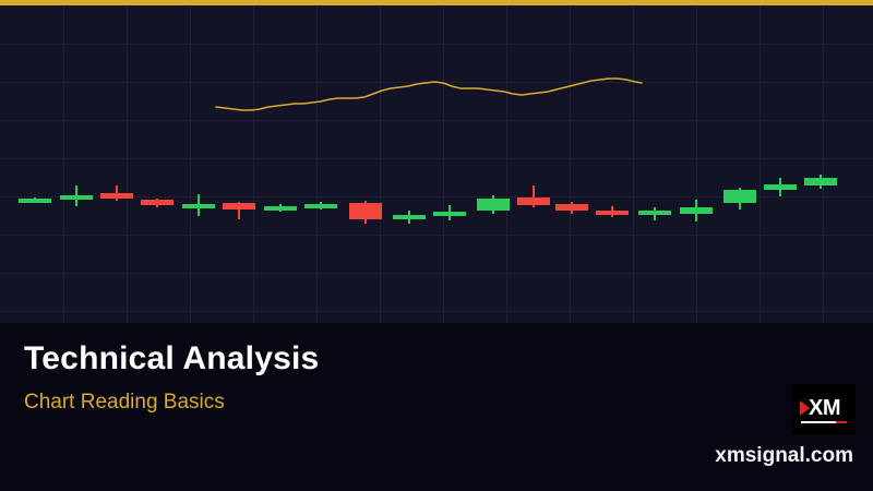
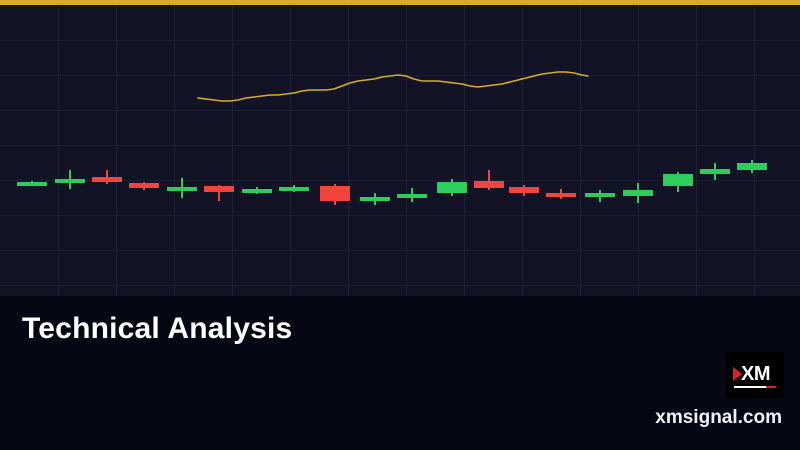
  Technical Analysis
- Chart Reading Basics
  xmsignal.com
  XM
